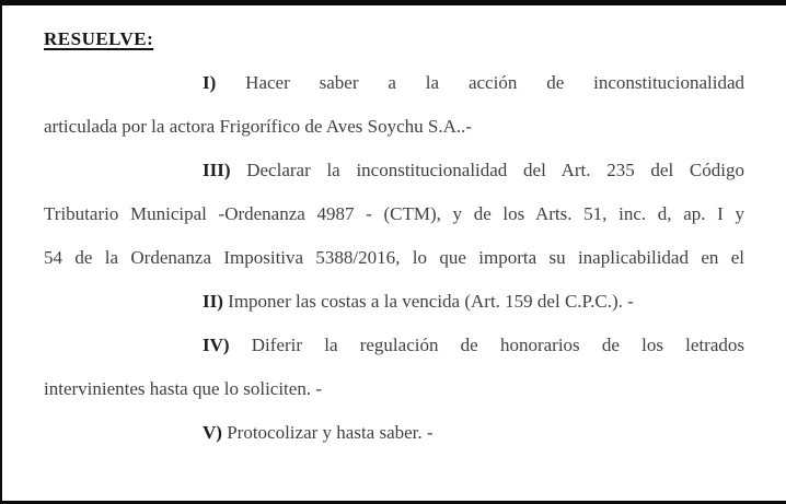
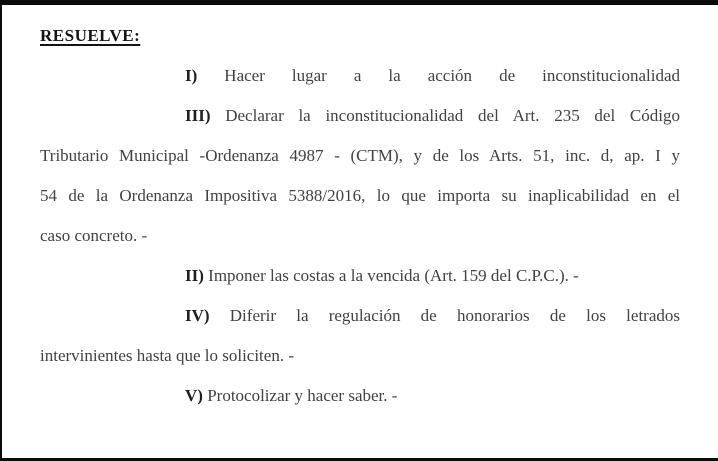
  RESUELVE:
- I) Hacer saber a la acción de inconstitucionalidad
+ I) Hacer lugar a la acción de inconstitucionalidad
- articulada por la actora Frigorífico de Aves Soychu S.A..-
  III) Declarar la inconstitucionalidad del Art. 235 del Código
  Tributario Municipal -Ordenanza 4987 - (CTM), y de los Arts. 51, inc. d, ap. I y
  54 de la Ordenanza Impositiva 5388/2016, lo que importa su inaplicabilidad en el
+ caso concreto. -
  II) Imponer las costas a la vencida (Art. 159 del C.P.C.). -
  IV) Diferir la regulación de honorarios de los letrados
  intervinientes hasta que lo soliciten. -
- V) Protocolizar y hasta saber. -
+ V) Protocolizar y hacer saber. -
